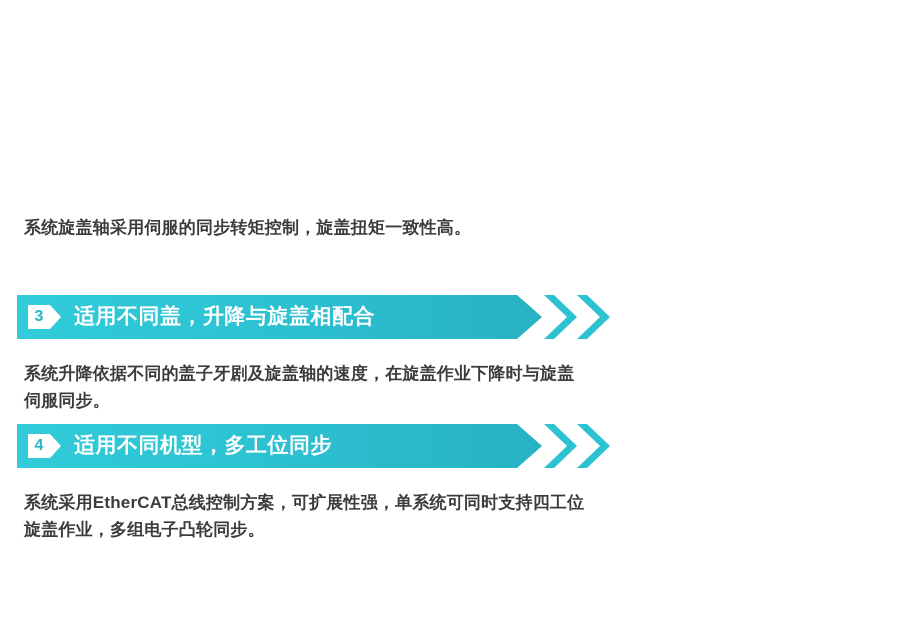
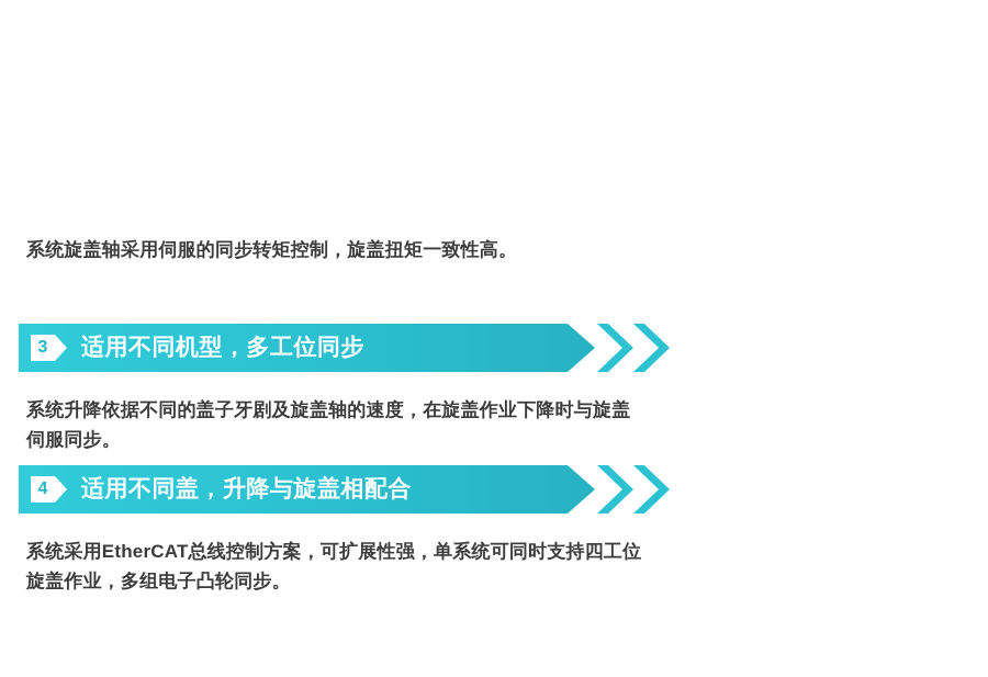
  系统旋盖轴采用伺服的同步转矩控制，旋盖扭矩一致性高。
  3
- 适用不同盖，升降与旋盖相配合
+ 适用不同机型，多工位同步
  系统升降依据不同的盖子牙剧及旋盖轴的速度，在旋盖作业下降时与旋盖
  伺服同步。
  4
- 适用不同机型，多工位同步
+ 适用不同盖，升降与旋盖相配合
  系统采用EtherCAT总线控制方案，可扩展性强，单系统可同时支持四工位
  旋盖作业，多组电子凸轮同步。
